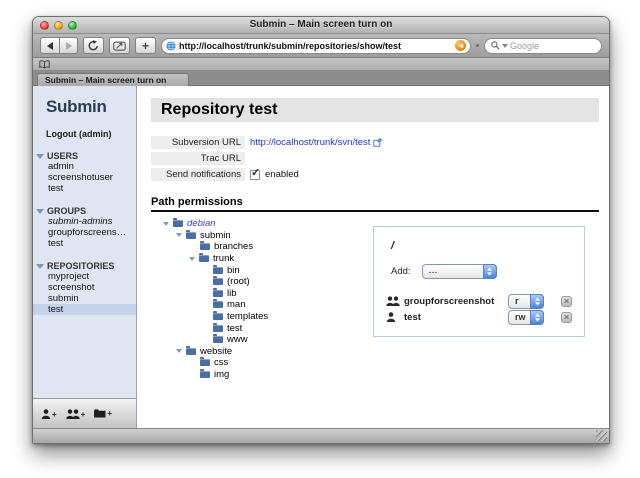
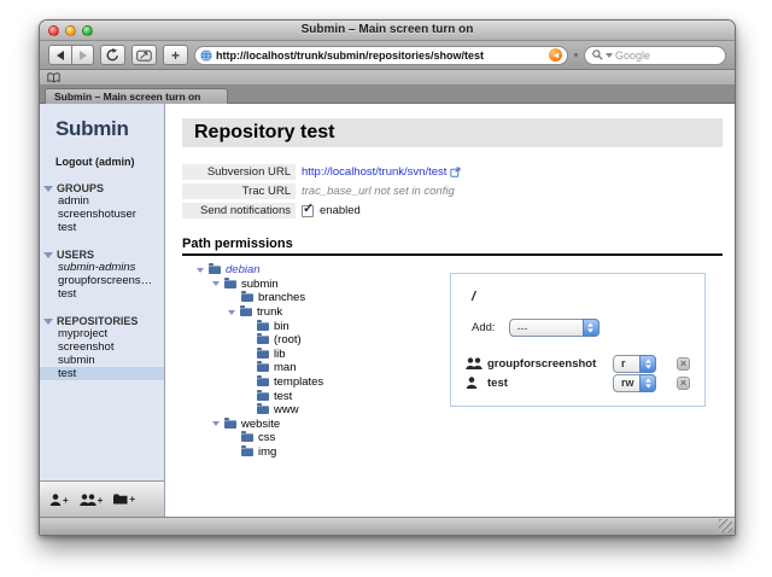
  Submin – Main screen turn on
  +
  http://localhost/trunk/submin/repositories/show/test
  Google
  Submin – Main screen turn on
  Submin
  Logout (admin)
- USERS
+ GROUPS
  admin
  screenshotuser
  test
- GROUPS
+ USERS
  submin-admins
  groupforscreens…
  test
  REPOSITORIES
  myproject
  screenshot
  submin
  test
  +
  +
  +
  Repository test
  Subversion URL
  http://localhost/trunk/svn/test
  Trac URL
+ trac_base_url not set in config
  Send notifications
  ✓
  enabled
  Path permissions
  debian
  submin
  branches
  trunk
  bin
  (root)
  lib
  man
  templates
  test
  www
  website
  css
  img
  /
  Add:
  ---
  groupforscreenshot
  r
  ×
  test
  rw
  ×
